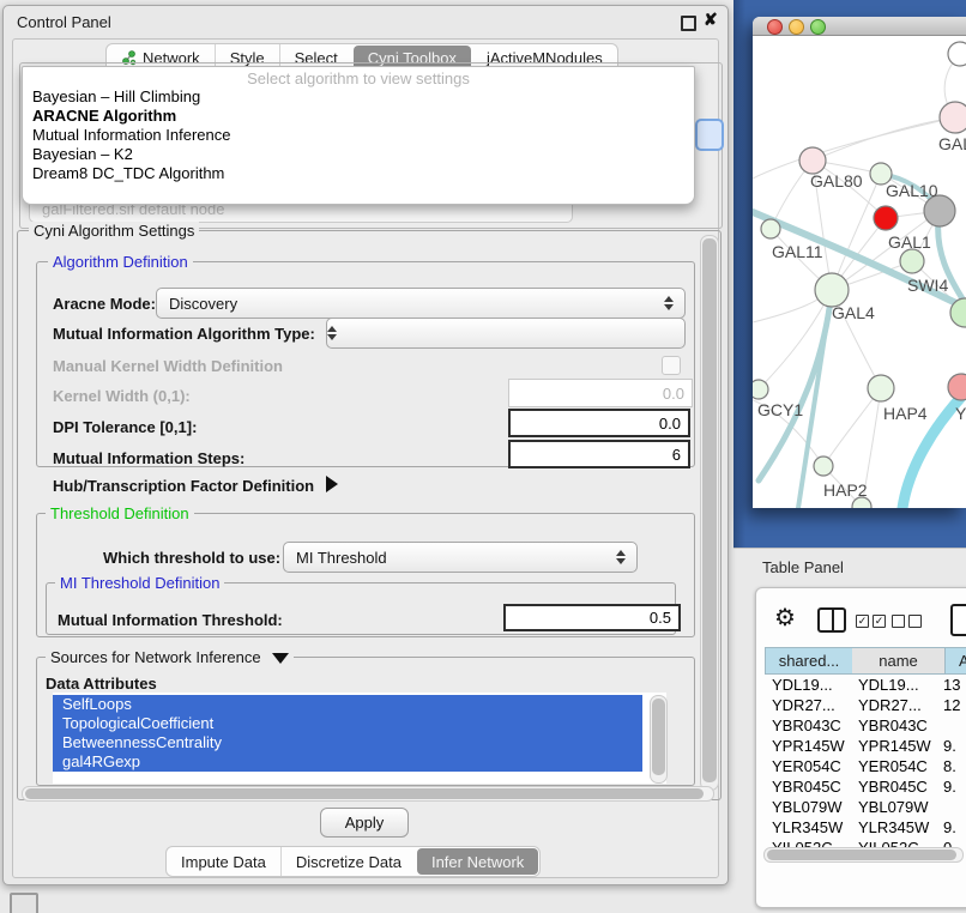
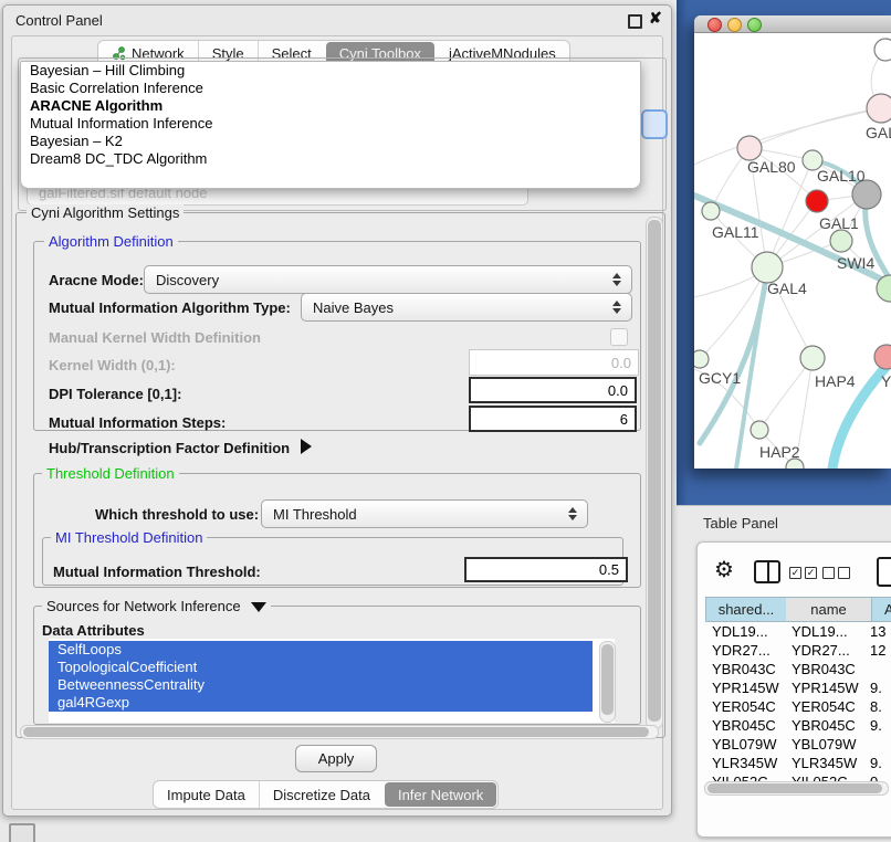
  GAL80
  GAL10
  GAL11
  GAL1
  SWI4
  GAL4
  GCY1
  HAP4
  Y
  HAP2
  Table Panel
  ⚙
  ✓
  ✓
  shared...
  name
  A
  YDL19...
  YDL19...
  13
  YDR27...
  YDR27...
  12
  YBR043C
  YBR043C
  YPR145W
  YPR145W
  9.
  YER054C
  YER054C
  8.
  YBR045C
  YBR045C
  9.
  YBL079W
  YBL079W
  YLR345W
  YLR345W
  9.
  Control Panel
  ✘
  Network
  Style
  Select
  Cyni Toolbox
  jActiveMNodules
  galFiltered.sif default node
- Select algorithm to view settings
  Bayesian – Hill Climbing
+ Basic Correlation Inference
  ARACNE Algorithm
  Mutual Information Inference
  Bayesian – K2
  Dream8 DC_TDC Algorithm
  Cyni Algorithm Settings
  Algorithm Definition
  Aracne Mode:
  Discovery
  Mutual Information Algorithm Type:
+ Naive Bayes
  Manual Kernel Width Definition
  Kernel Width (0,1):
  0.0
  DPI Tolerance [0,1]:
  0.0
  Mutual Information Steps:
  6
  Hub/Transcription Factor Definition
  Threshold Definition
  Which threshold to use:
  MI Threshold
  MI Threshold Definition
  Mutual Information Threshold:
  0.5
  Sources for Network Inference
  Data Attributes
  SelfLoops
  TopologicalCoefficient
  BetweennessCentrality
  gal4RGexp
  Apply
  Impute Data
  Discretize Data
  Infer Network
